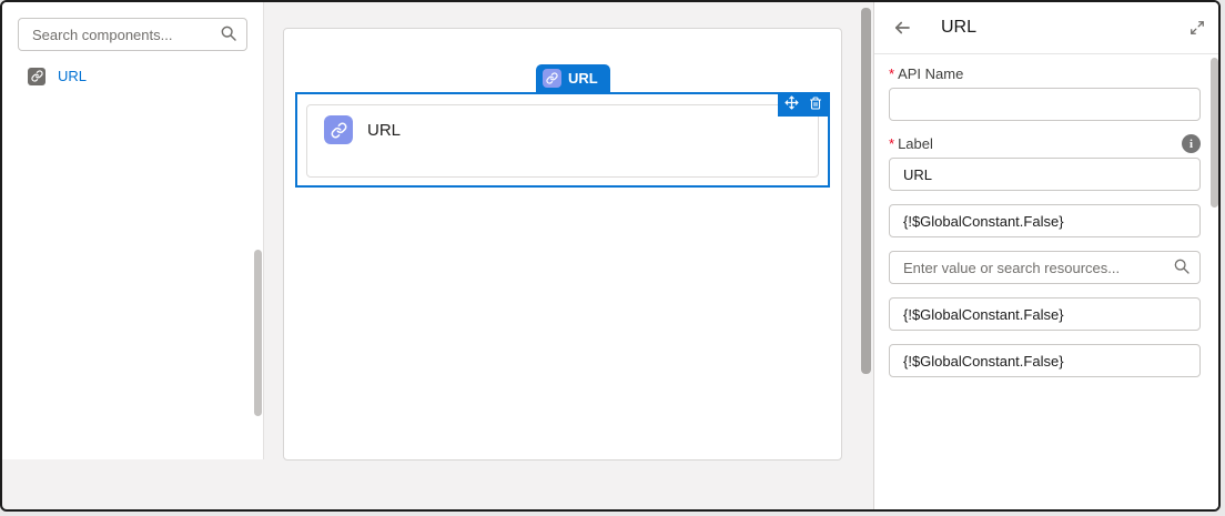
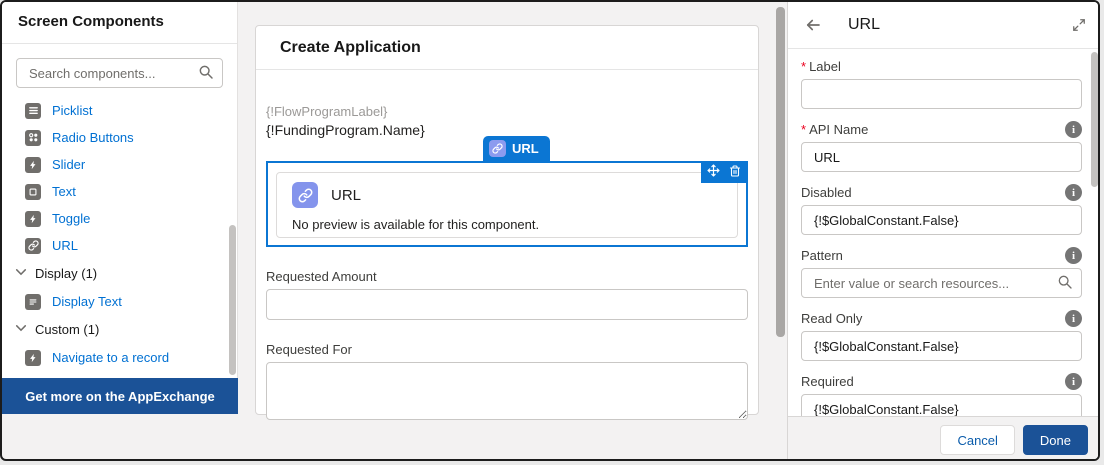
+ Screen Components
  Search components...
+ Picklist
+ Radio Buttons
+ Slider
+ Text
+ Toggle
  URL
+ Display (1)
+ Display Text
+ Custom (1)
+ Navigate to a record
+ Get more on the AppExchange
+ Create Application
+ {!FlowProgramLabel}
+ {!FundingProgram.Name}
  URL
  URL
+ No preview is available for this component.
+ Requested Amount
+ Requested For
  URL
  *
- API Name
+ Label
  *
- Label
+ API Name
  URL
+ Disabled
  {!$GlobalConstant.False}
+ Pattern
  Enter value or search resources...
+ Read Only
  {!$GlobalConstant.False}
+ Required
  {!$GlobalConstant.False}
+ Cancel
+ Done
